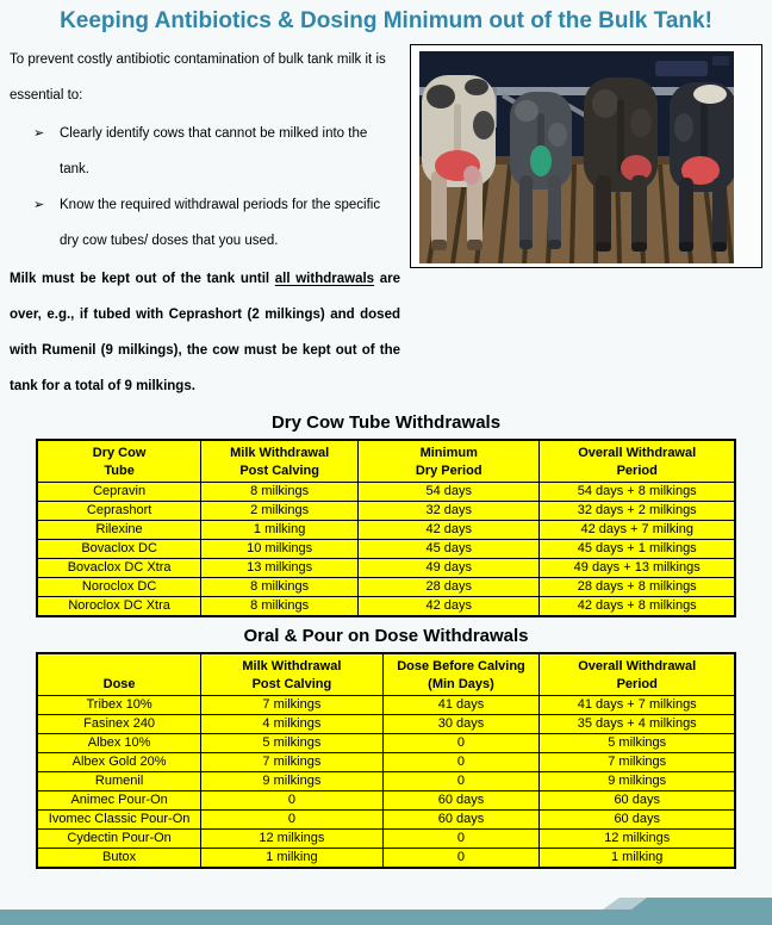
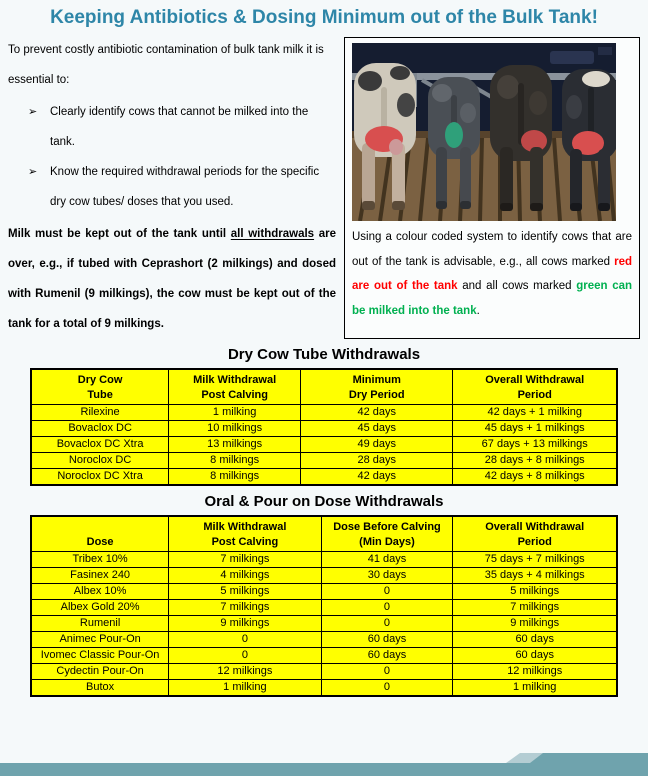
  Keeping Antibiotics & Dosing Minimum out of the Bulk Tank!
  To prevent costly antibiotic contamination of bulk tank milk it is essential to:
  ➢
  Clearly identify cows that cannot be milked into the tank.
  ➢
  Know the required withdrawal periods for the specific dry cow tubes/ doses that you used.
  Milk must be kept out of the tank until all withdrawals are over, e.g., if tubed with Ceprashort (2 milkings) and dosed with Rumenil (9 milkings), the cow must be kept out of the tank for a total of 9 milkings.
+ Using a colour coded system to identify cows that are out of the tank is advisable, e.g., all cows marked red are out of the tank and all cows marked green can be milked into the tank.
  Dry Cow Tube Withdrawals
  Dry Cow Tube	Milk Withdrawal Post Calving	Minimum Dry Period	Overall Withdrawal Period
- Cepravin	8 milkings	54 days	54 days + 8 milkings
- Ceprashort	2 milkings	32 days	32 days + 2 milkings
- Rilexine	1 milking	42 days	42 days + 7 milking
+ Rilexine	1 milking	42 days	42 days + 1 milking
  Bovaclox DC	10 milkings	45 days	45 days + 1 milkings
- Bovaclox DC Xtra	13 milkings	49 days	49 days + 13 milkings
+ Bovaclox DC Xtra	13 milkings	49 days	67 days + 13 milkings
  Noroclox DC	8 milkings	28 days	28 days + 8 milkings
  Noroclox DC Xtra	8 milkings	42 days	42 days + 8 milkings
  Oral & Pour on Dose Withdrawals
  Dose	Milk Withdrawal Post Calving	Dose Before Calving (Min Days)	Overall Withdrawal Period
- Tribex 10%	7 milkings	41 days	41 days + 7 milkings
+ Tribex 10%	7 milkings	41 days	75 days + 7 milkings
  Fasinex 240	4 milkings	30 days	35 days + 4 milkings
  Albex 10%	5 milkings	0	5 milkings
  Albex Gold 20%	7 milkings	0	7 milkings
  Rumenil	9 milkings	0	9 milkings
  Animec Pour-On	0	60 days	60 days
  Ivomec Classic Pour-On	0	60 days	60 days
  Cydectin Pour-On	12 milkings	0	12 milkings
  Butox	1 milking	0	1 milking
